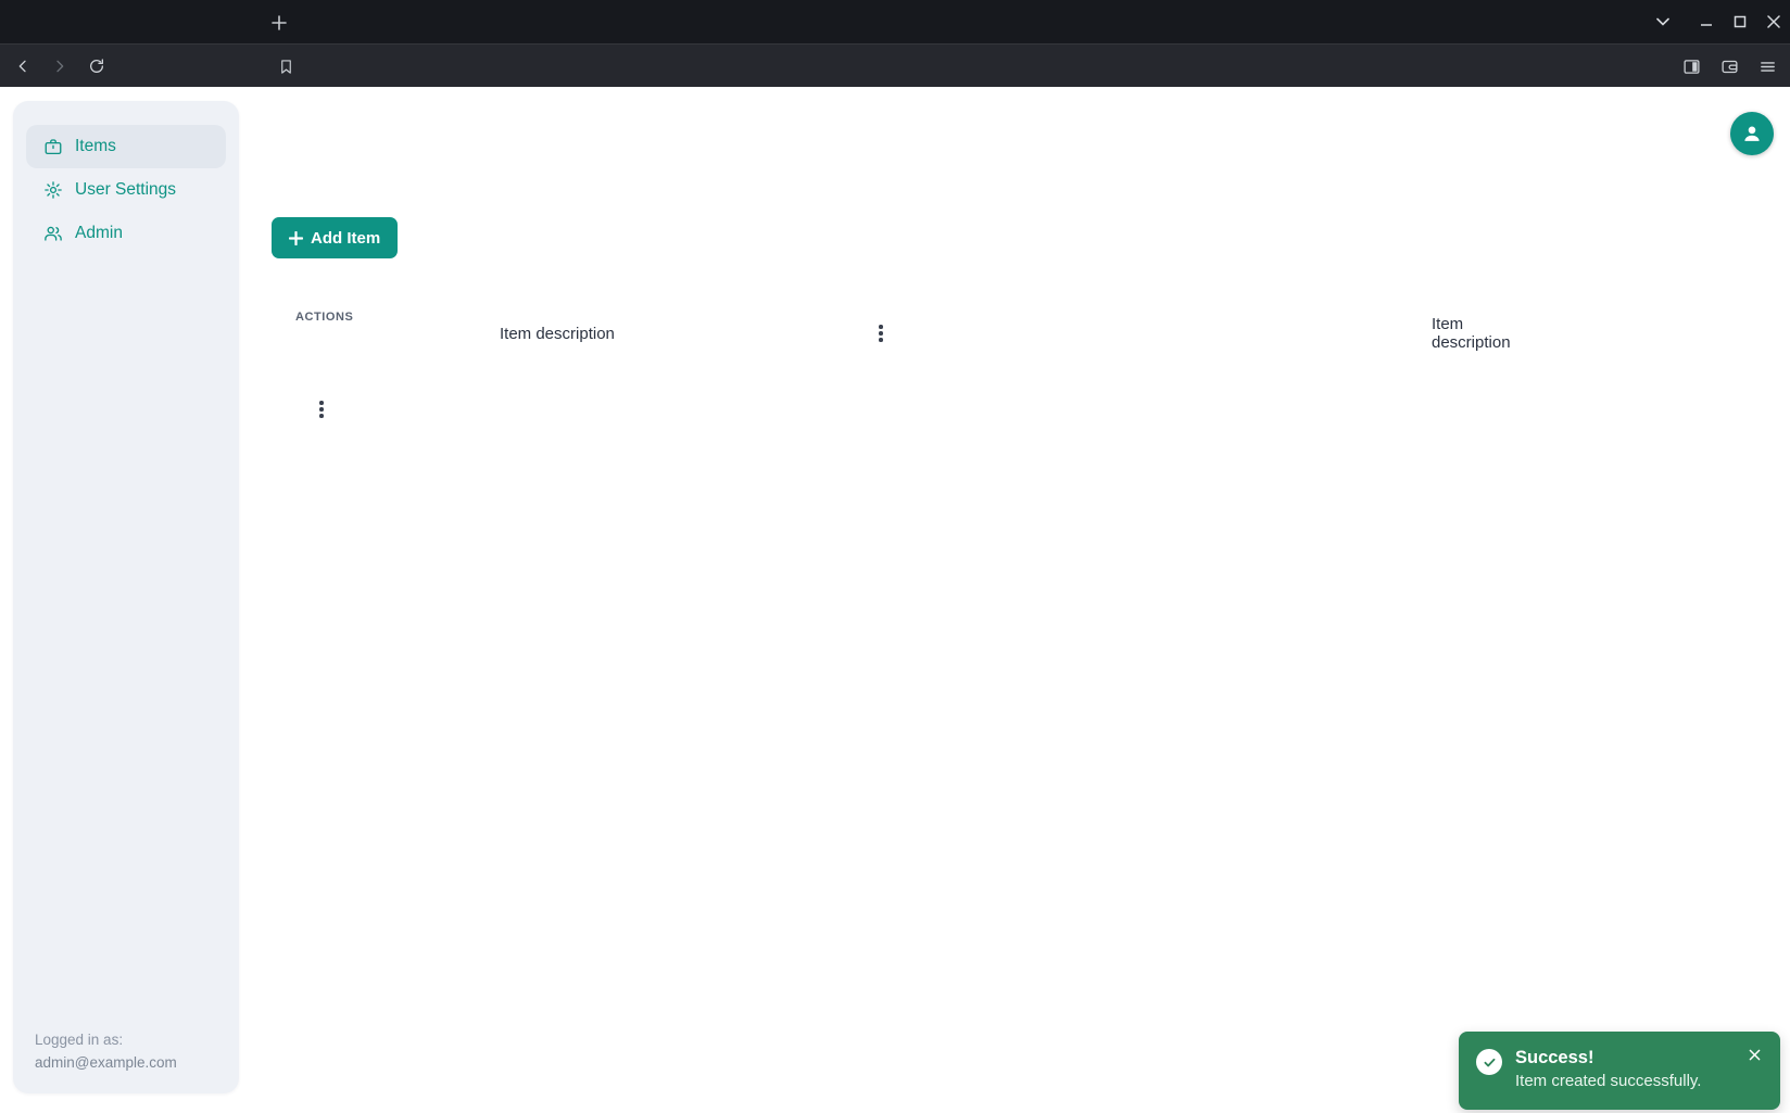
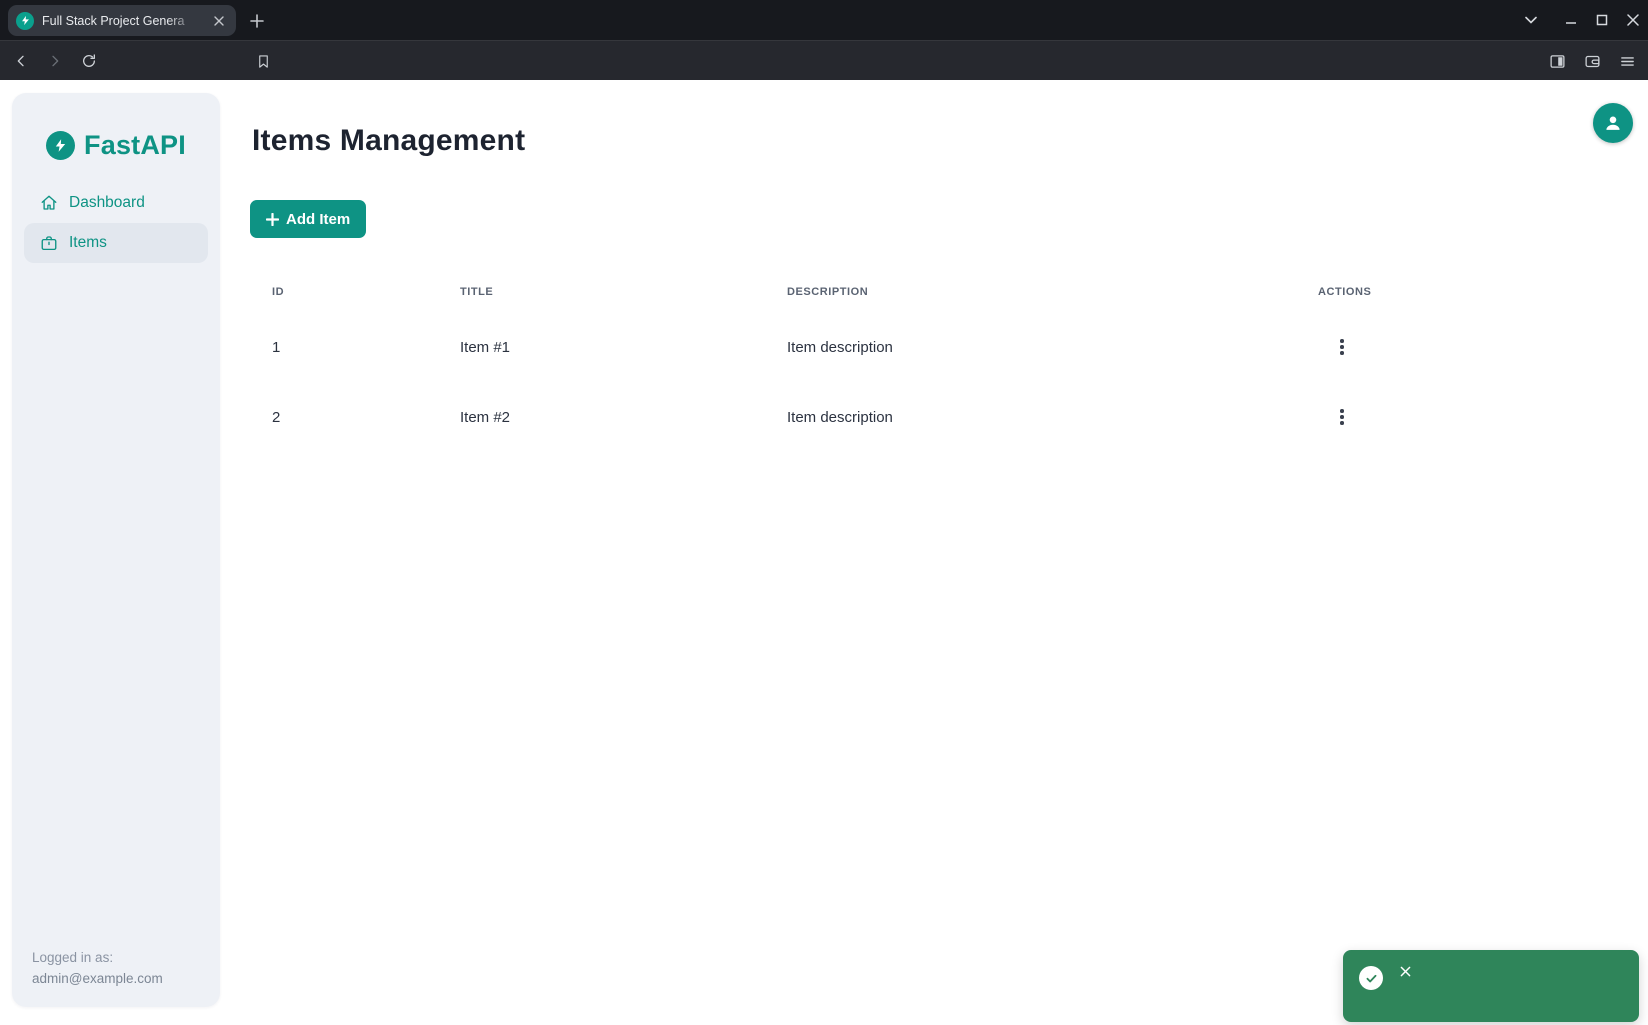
+ Full Stack Project Genera
+ FastAPI
+ Dashboard
  Items
- User Settings
- Admin
  Logged in as:
  admin@example.com
+ Items Management
  Add Item
+ ID
+ TITLE
+ DESCRIPTION
  ACTIONS
+ 1
+ Item #1
  Item description
+ 2
+ Item #2
  Item description
- Success!
- Item created successfully.
